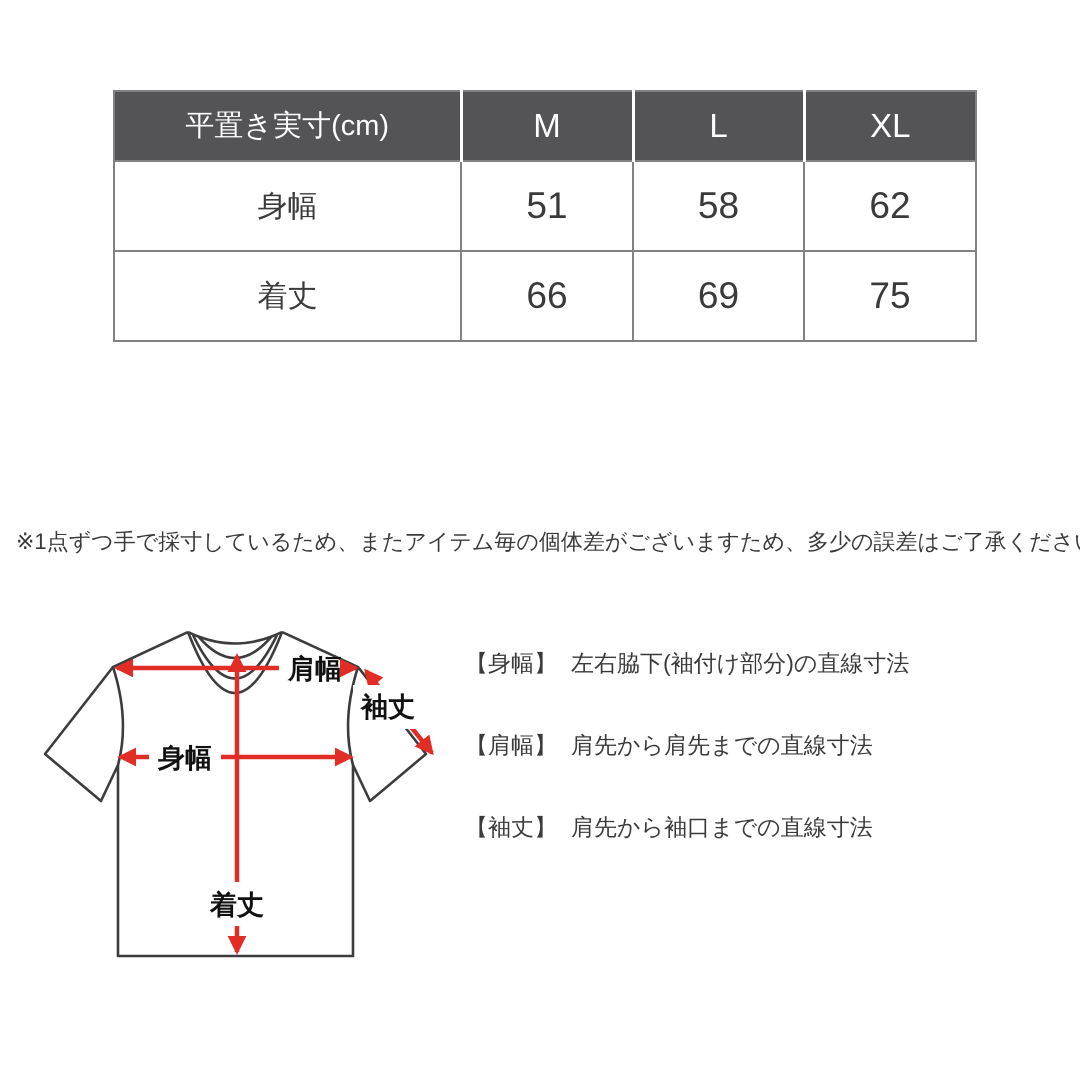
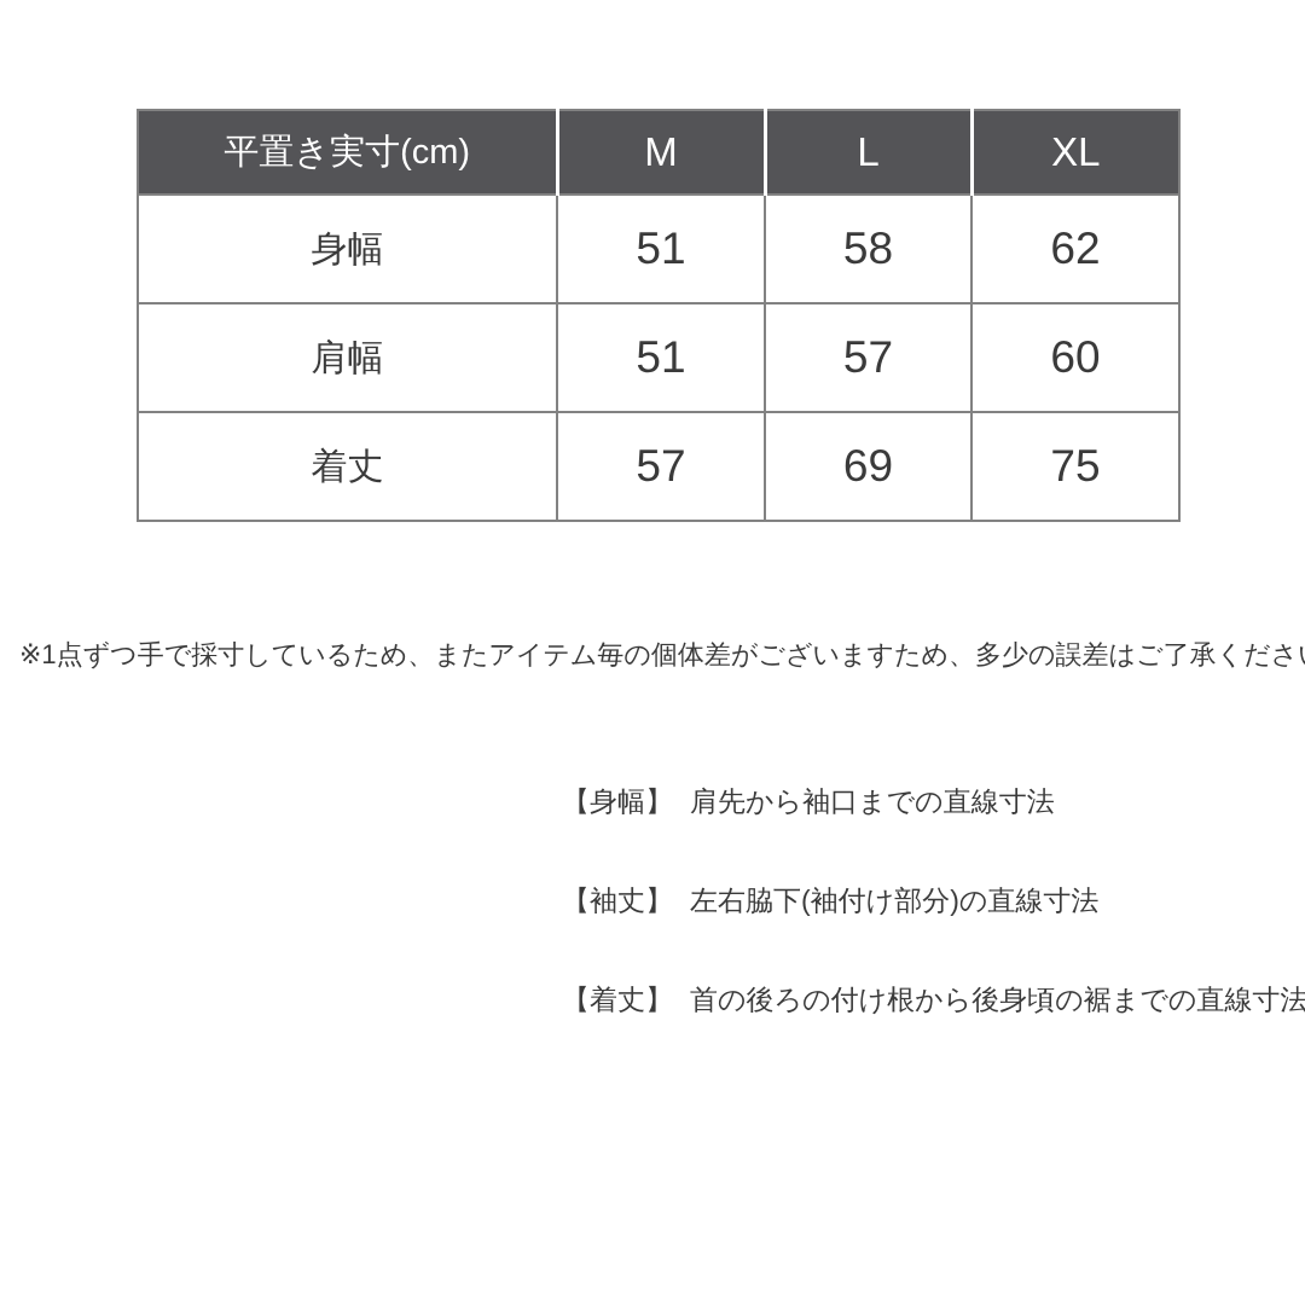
  平置き実寸(cm)	M	L	XL
  身幅	51	58	62
+ 肩幅	51	57	60
- 着丈	66	69	75
+ 着丈	57	69	75
  ※1点ずつ手で採寸しているため、またアイテム毎の個体差がございますため、多少の誤差はご了承くださ
- 肩幅
- 袖丈
- 身幅
- 着丈
- 【身幅】 左右脇下(袖付け部分)の直線寸法
+ 【身幅】 肩先から袖口までの直線寸法
- 【肩幅】 肩先から肩先までの直線寸法
- 【袖丈】 肩先から袖口までの直線寸法
+ 【袖丈】 左右脇下(袖付け部分)の直線寸法
+ 【着丈】 首の後ろの付け根から後身頃の裾までの直線寸法
